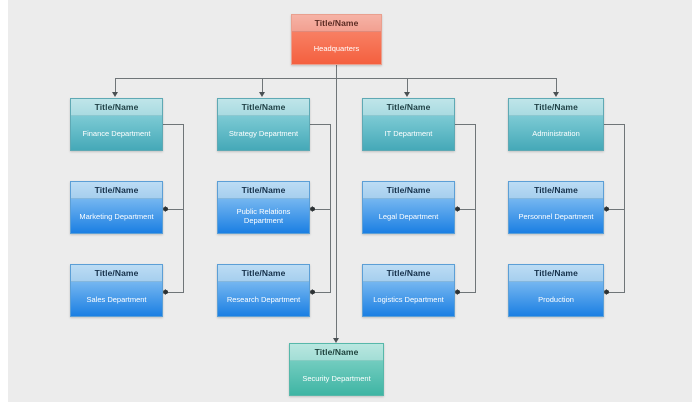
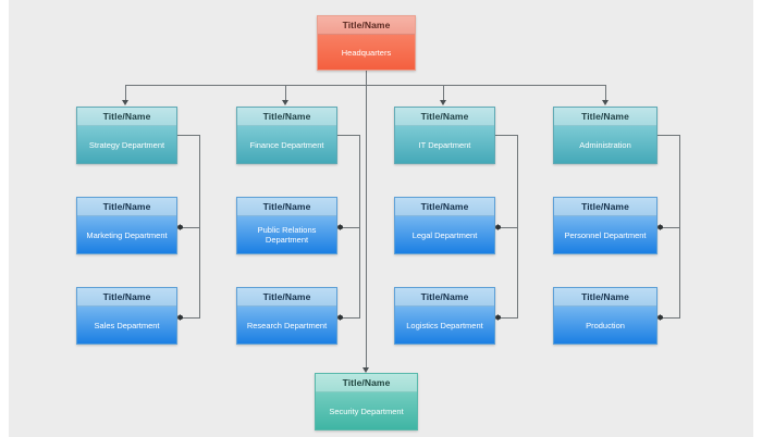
  Title/Name
  Headquarters
  Title/Name
- Finance Department
+ Strategy Department
  Title/Name
  Marketing Department
  Title/Name
  Sales Department
  Title/Name
- Strategy Department
+ Finance Department
  Title/Name
  Public Relations Department
  Title/Name
  Research Department
  Title/Name
  IT Department
  Title/Name
  Legal Department
  Title/Name
  Logistics Department
  Title/Name
  Administration
  Title/Name
  Personnel Department
  Title/Name
  Production
  Title/Name
  Security Department
